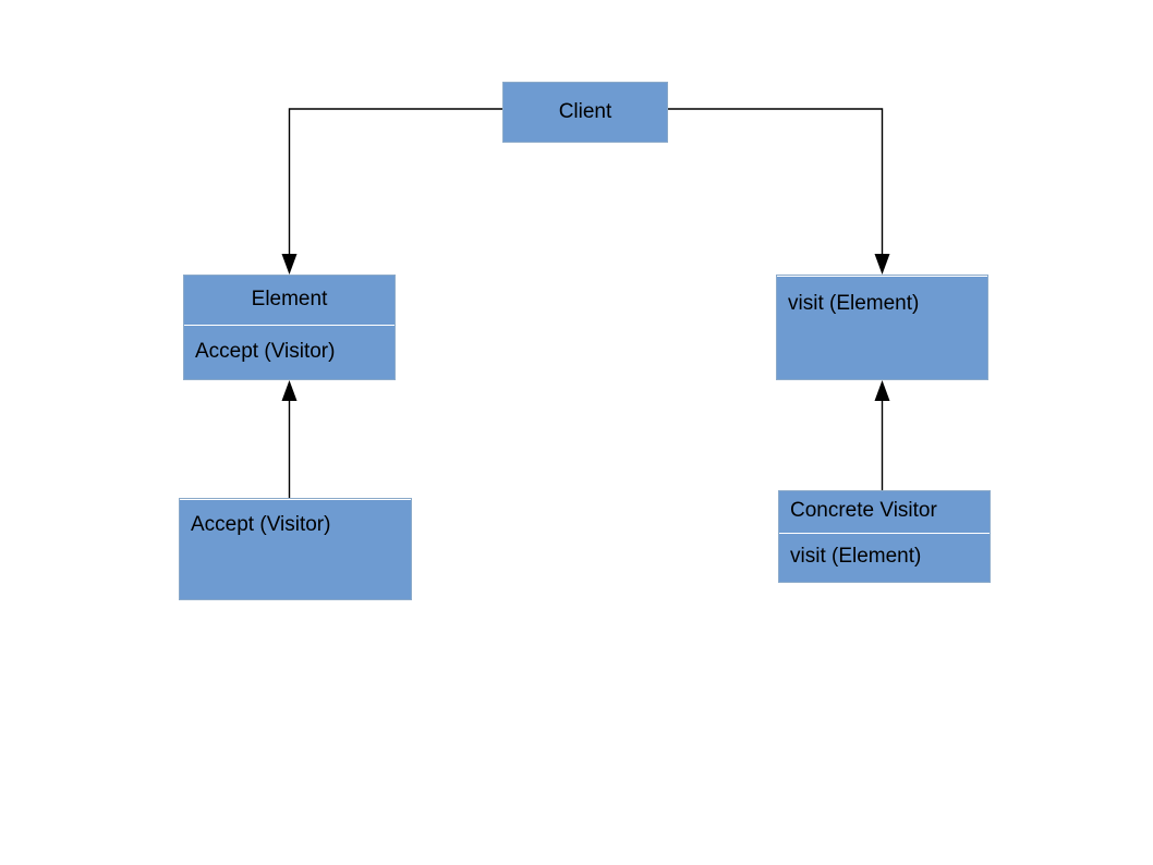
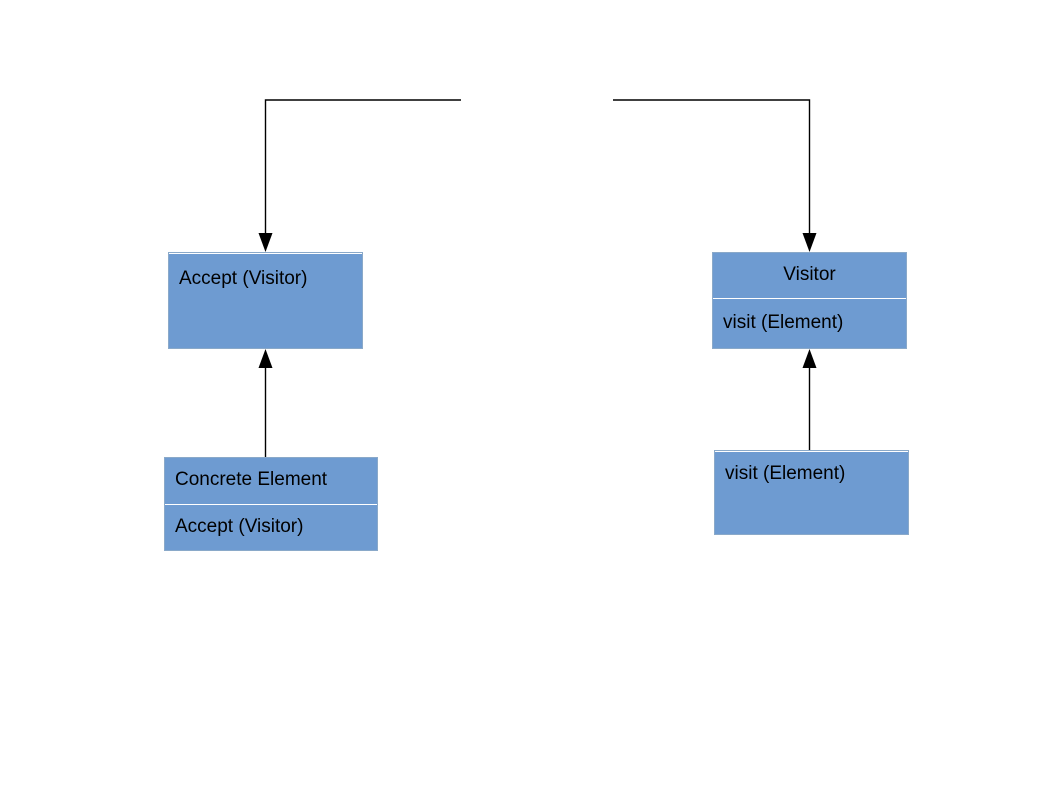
- Client
- Element
  Accept (Visitor)
+ Visitor
  visit (Element)
+ Concrete Element
  Accept (Visitor)
- Concrete Visitor
  visit (Element)
